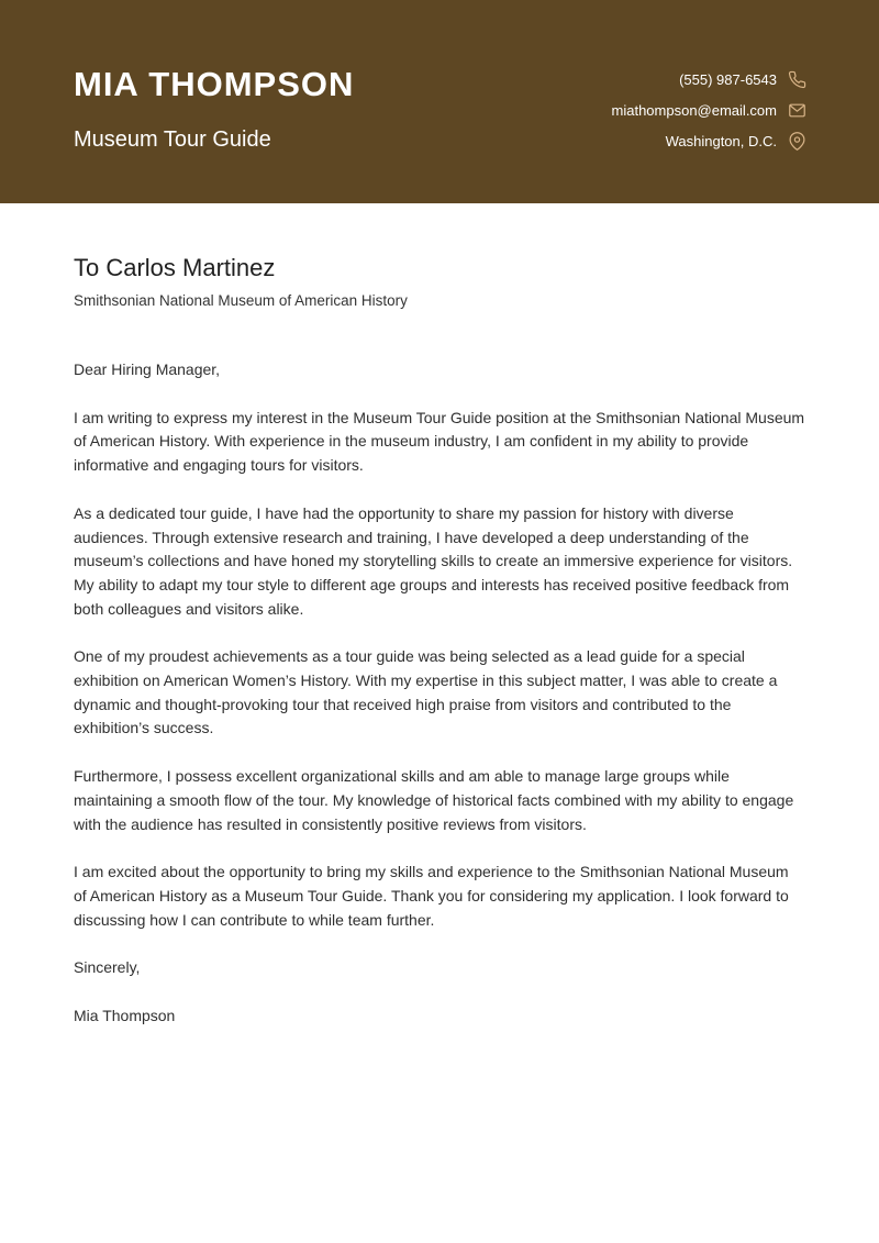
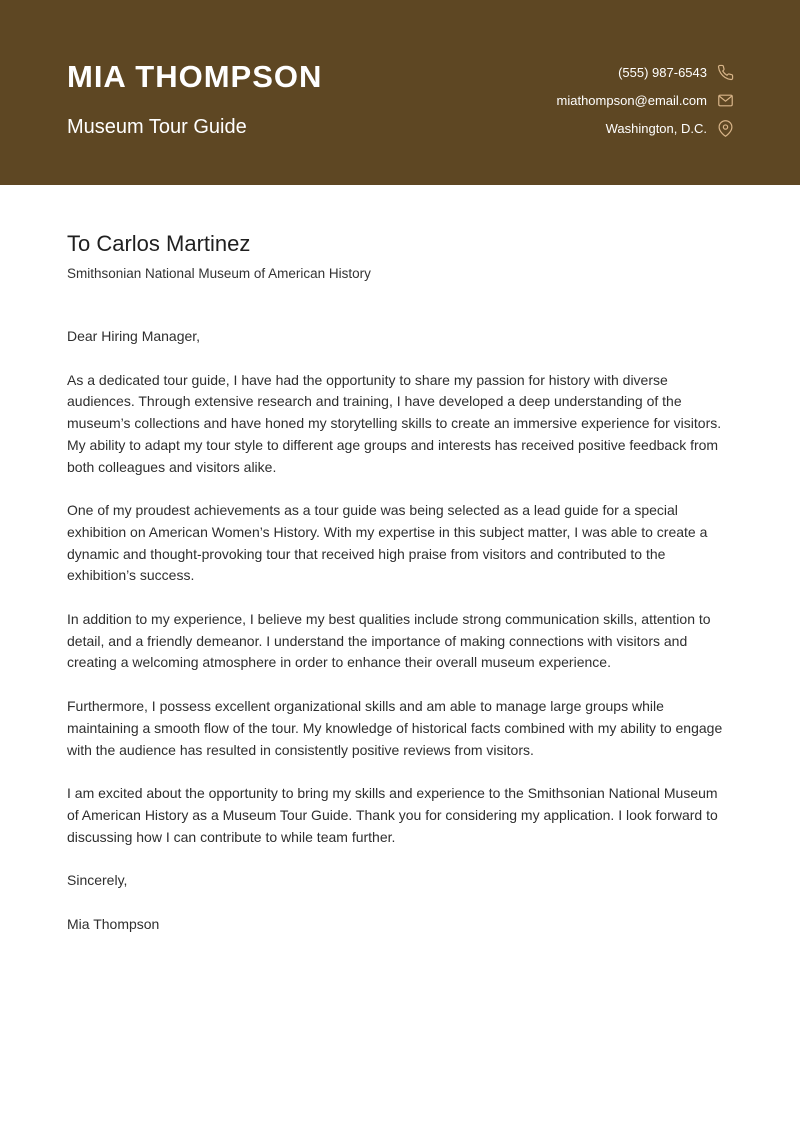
  MIA THOMPSON
  Museum Tour Guide
  (555) 987-6543
  miathompson@email.com
  Washington, D.C.
  To Carlos Martinez
  Smithsonian National Museum of American History
  Dear Hiring Manager,
- I am writing to express my interest in the Museum Tour Guide position at the Smithsonian National Museum of American History. With experience in the museum industry, I am confident in my ability to provide informative and engaging tours for visitors.
  As a dedicated tour guide, I have had the opportunity to share my passion for history with diverse audiences. Through extensive research and training, I have developed a deep understanding of the museum’s collections and have honed my storytelling skills to create an immersive experience for visitors. My ability to adapt my tour style to different age groups and interests has received positive feedback from both colleagues and visitors alike.
  One of my proudest achievements as a tour guide was being selected as a lead guide for a special exhibition on American Women’s History. With my expertise in this subject matter, I was able to create a dynamic and thought-provoking tour that received high praise from visitors and contributed to the exhibition’s success.
+ In addition to my experience, I believe my best qualities include strong communication skills, attention to detail, and a friendly demeanor. I understand the importance of making connections with visitors and creating a welcoming atmosphere in order to enhance their overall museum experience.
  Furthermore, I possess excellent organizational skills and am able to manage large groups while maintaining a smooth flow of the tour. My knowledge of historical facts combined with my ability to engage with the audience has resulted in consistently positive reviews from visitors.
  I am excited about the opportunity to bring my skills and experience to the Smithsonian National Museum of American History as a Museum Tour Guide. Thank you for considering my application. I look forward to discussing how I can contribute to while team further.
  Sincerely,
  Mia Thompson
